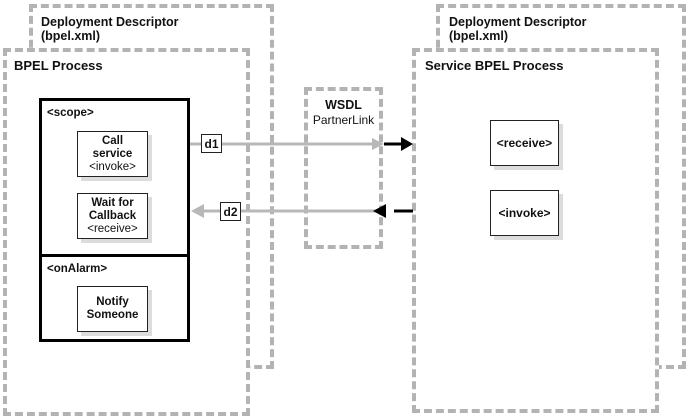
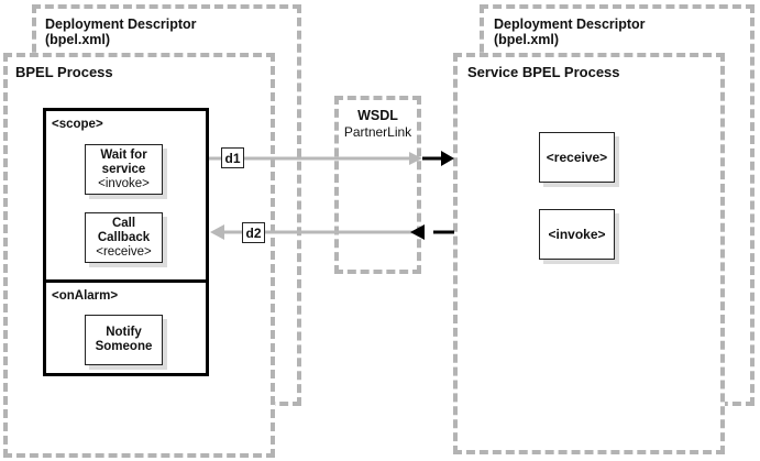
  Deployment Descriptor
  (bpel.xml)
  BPEL Process
  <scope>
- Call
+ Wait for
  service
  <invoke>
- Wait for
+ Call
  Callback
  <receive>
  <onAlarm>
  Notify
  Someone
  WSDL
  PartnerLink
  Deployment Descriptor
  (bpel.xml)
  Service BPEL Process
  <receive>
  <invoke>
  d1
  d2
